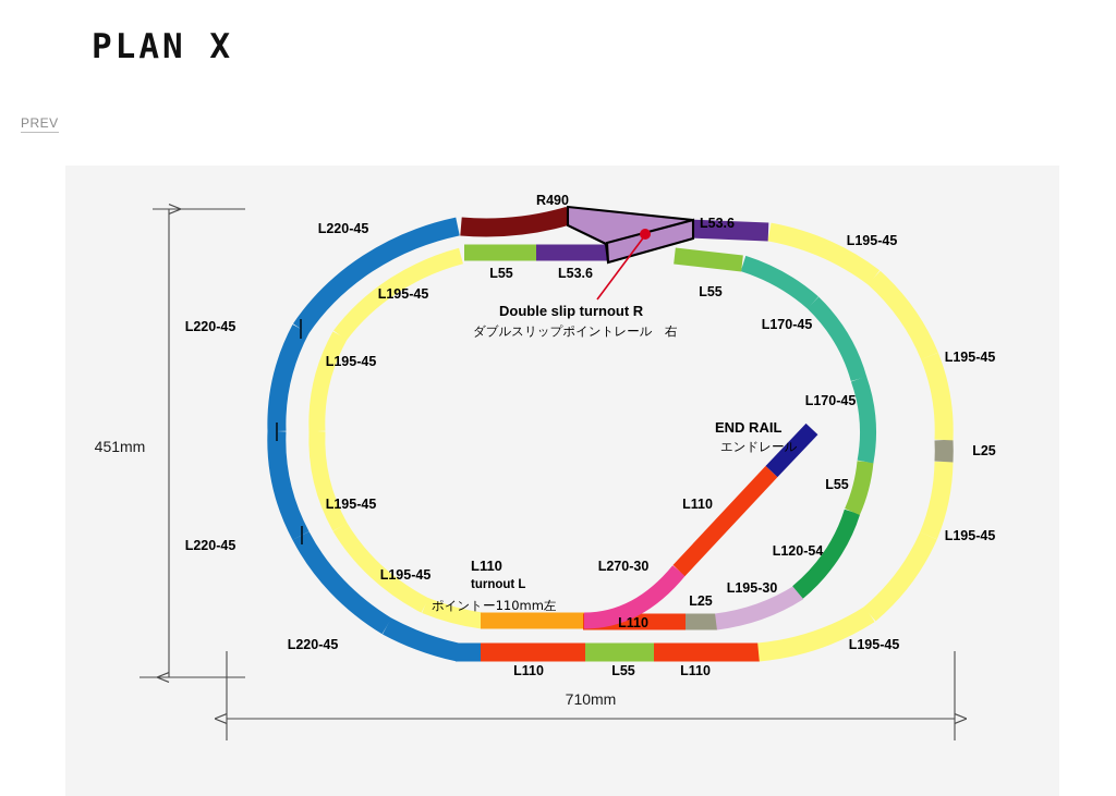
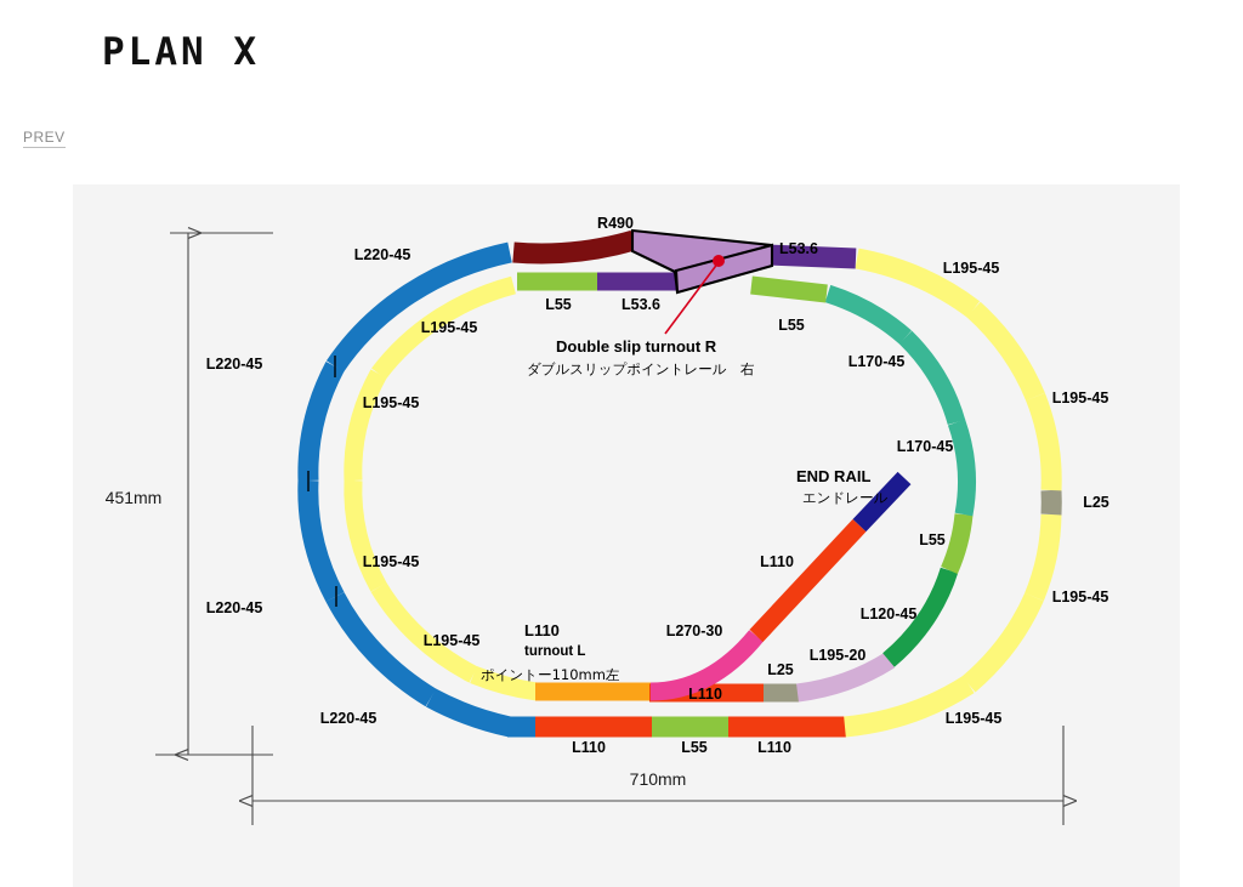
  PLAN X
  PREV
  451mm
  710mm
  L220-45
  L220-45
  L220-45
  L220-45
  R490
  L53.6
  L195-45
  L195-45
  L25
  L195-45
  L195-45
  L195-45
  L195-45
  L195-45
  L195-45
  L55
  L53.6
  L55
  L170-45
  L170-45
  L55
- L120-54
+ L120-45
- L195-30
+ L195-20
  L110
  L270-30
  L110
  L25
  L110
  L55
  L110
  Double slip turnout R
  ダブルスリップポイントレール 右
  END RAIL
  エンドレール
  L110
  turnout L
  ポイントー110mm左
